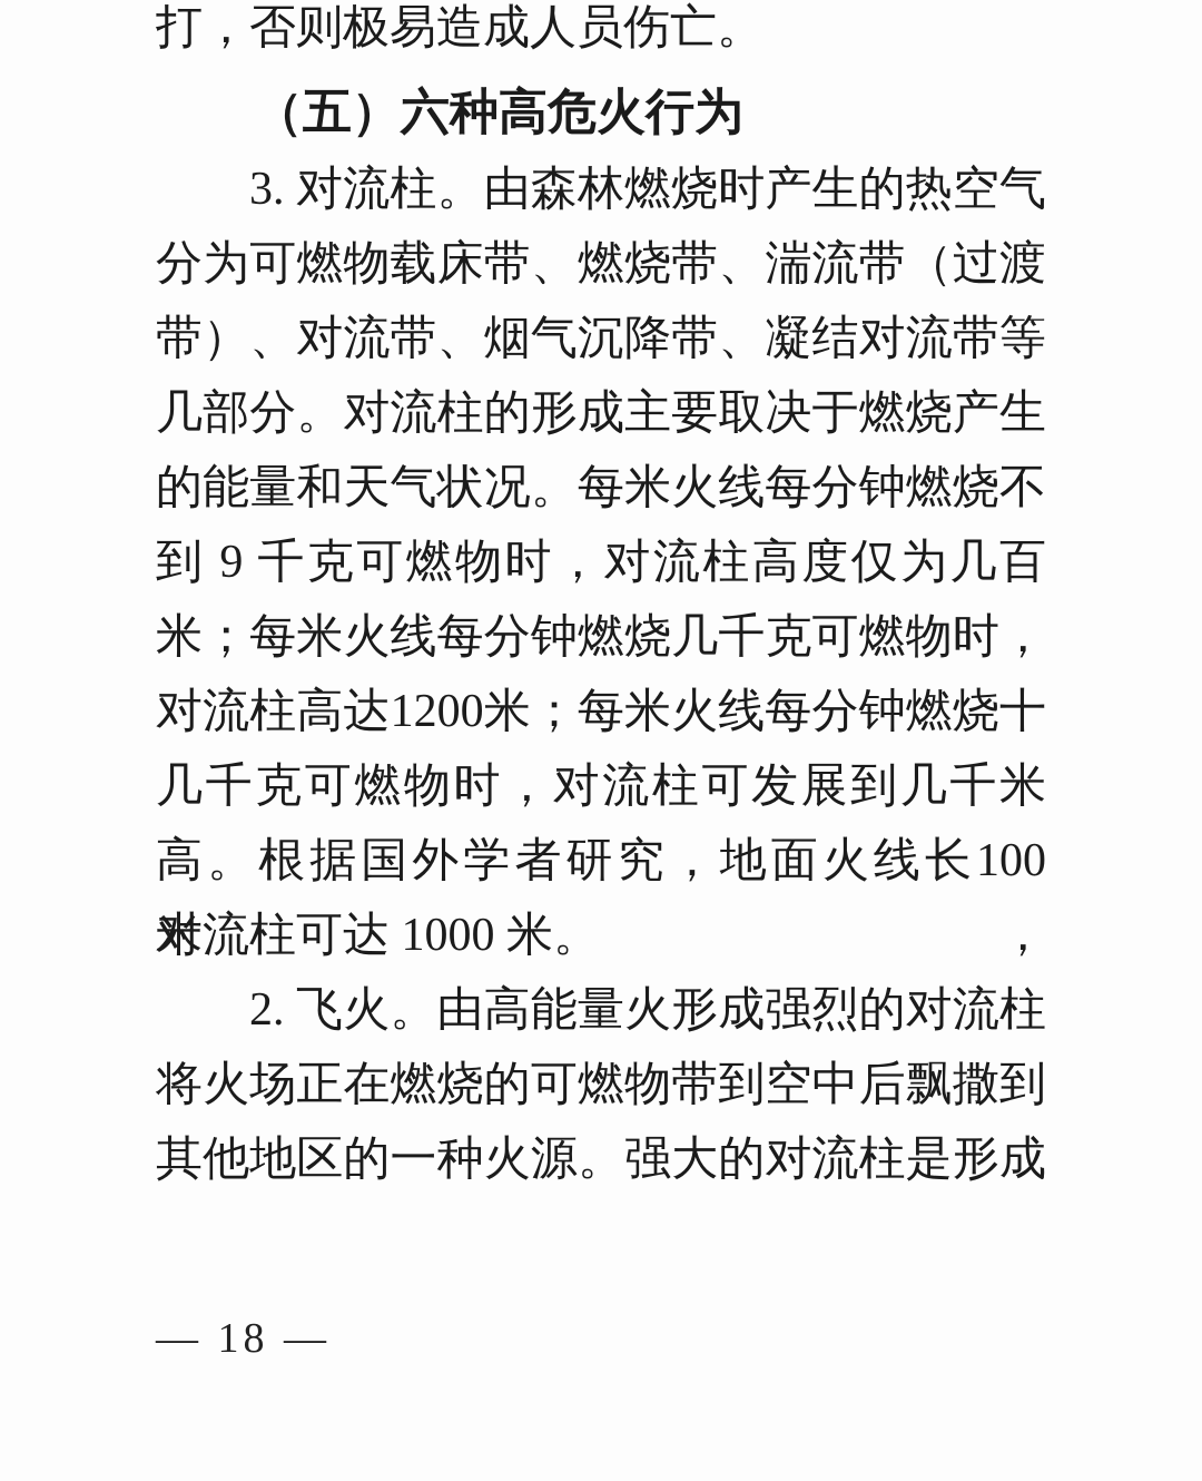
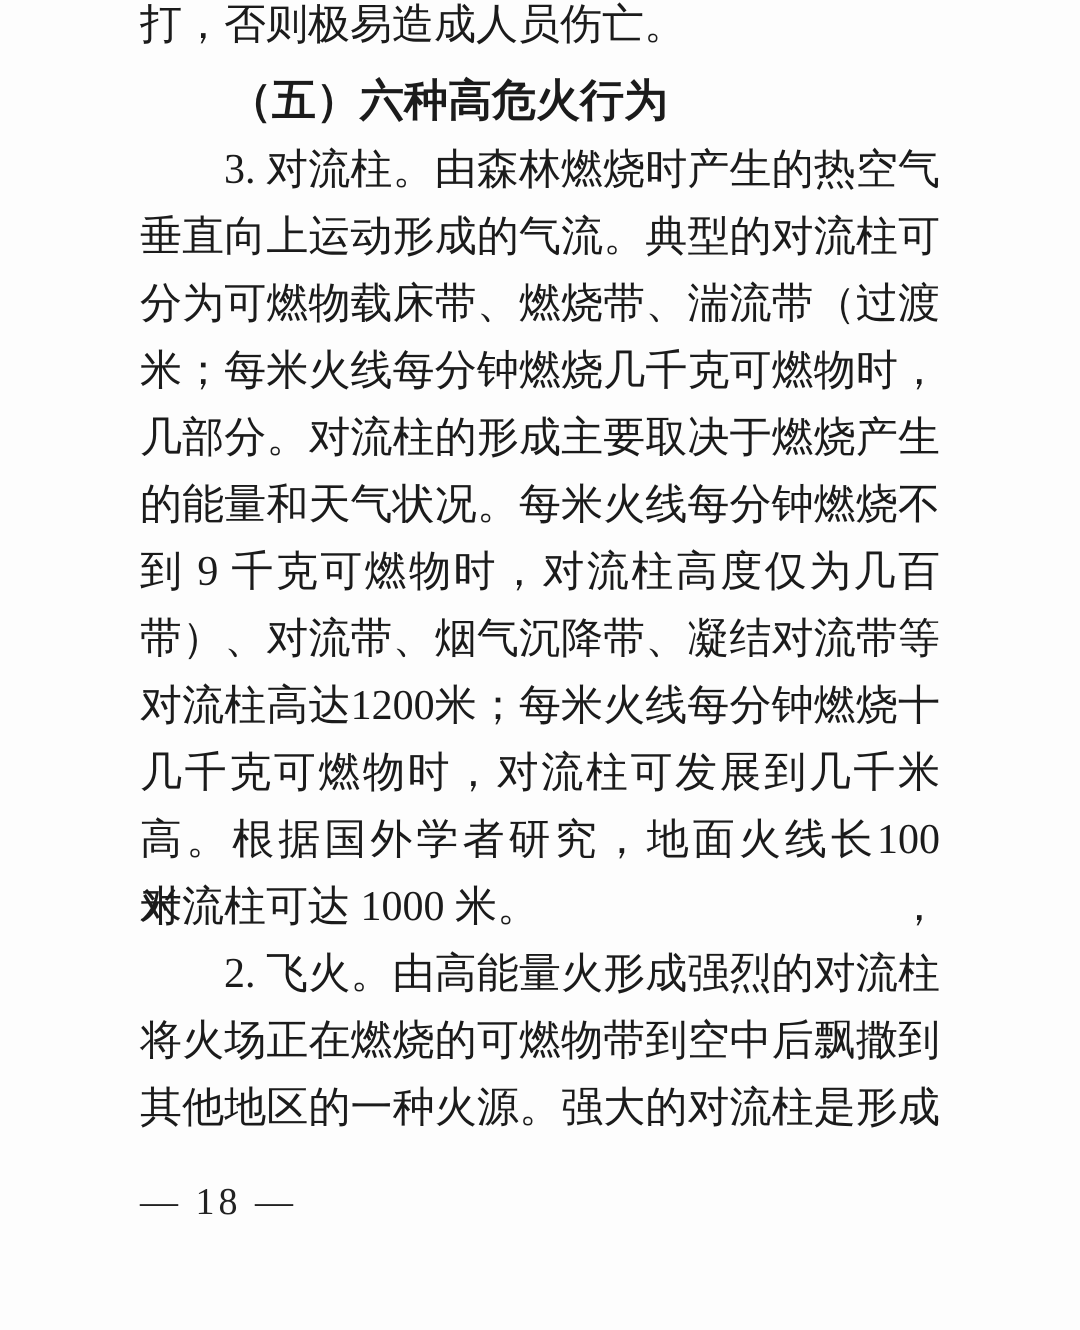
  打，否则极易造成人员伤亡。
  （五）六种高危火行为
  3. 对流柱。由森林燃烧时产生的热空气
+ 垂直向上运动形成的气流。典型的对流柱可
  分为可燃物载床带、燃烧带、湍流带（过渡
- 带）、对流带、烟气沉降带、凝结对流带等
+ 米；每米火线每分钟燃烧几千克可燃物时，
  几部分。对流柱的形成主要取决于燃烧产生
  的能量和天气状况。每米火线每分钟燃烧不
  到 9 千克可燃物时，对流柱高度仅为几百
- 米；每米火线每分钟燃烧几千克可燃物时，
+ 带）、对流带、烟气沉降带、凝结对流带等
  对流柱高达1200米；每米火线每分钟燃烧十
  几千克可燃物时，对流柱可发展到几千米
  高。根据国外学者研究，地面火线长100米，
  对流柱可达 1000 米。
  2. 飞火。由高能量火形成强烈的对流柱
  将火场正在燃烧的可燃物带到空中后飘撒到
  其他地区的一种火源。强大的对流柱是形成
  — 18 —
